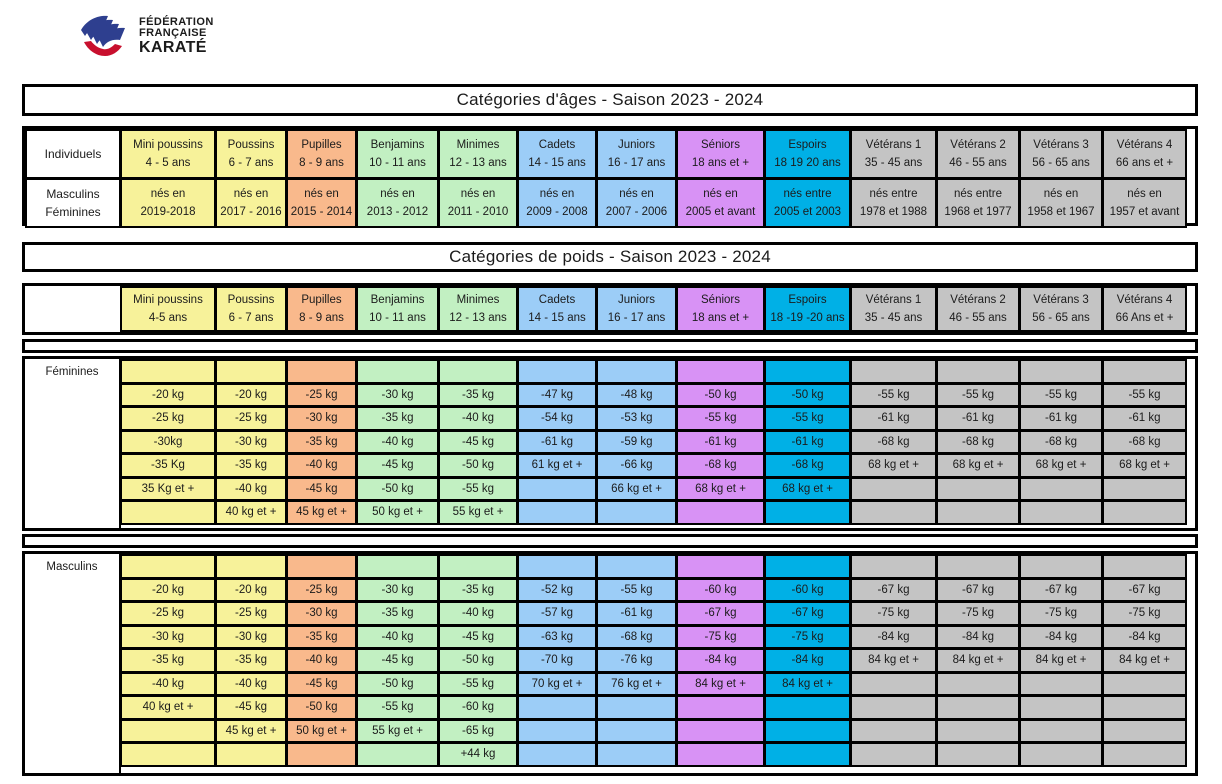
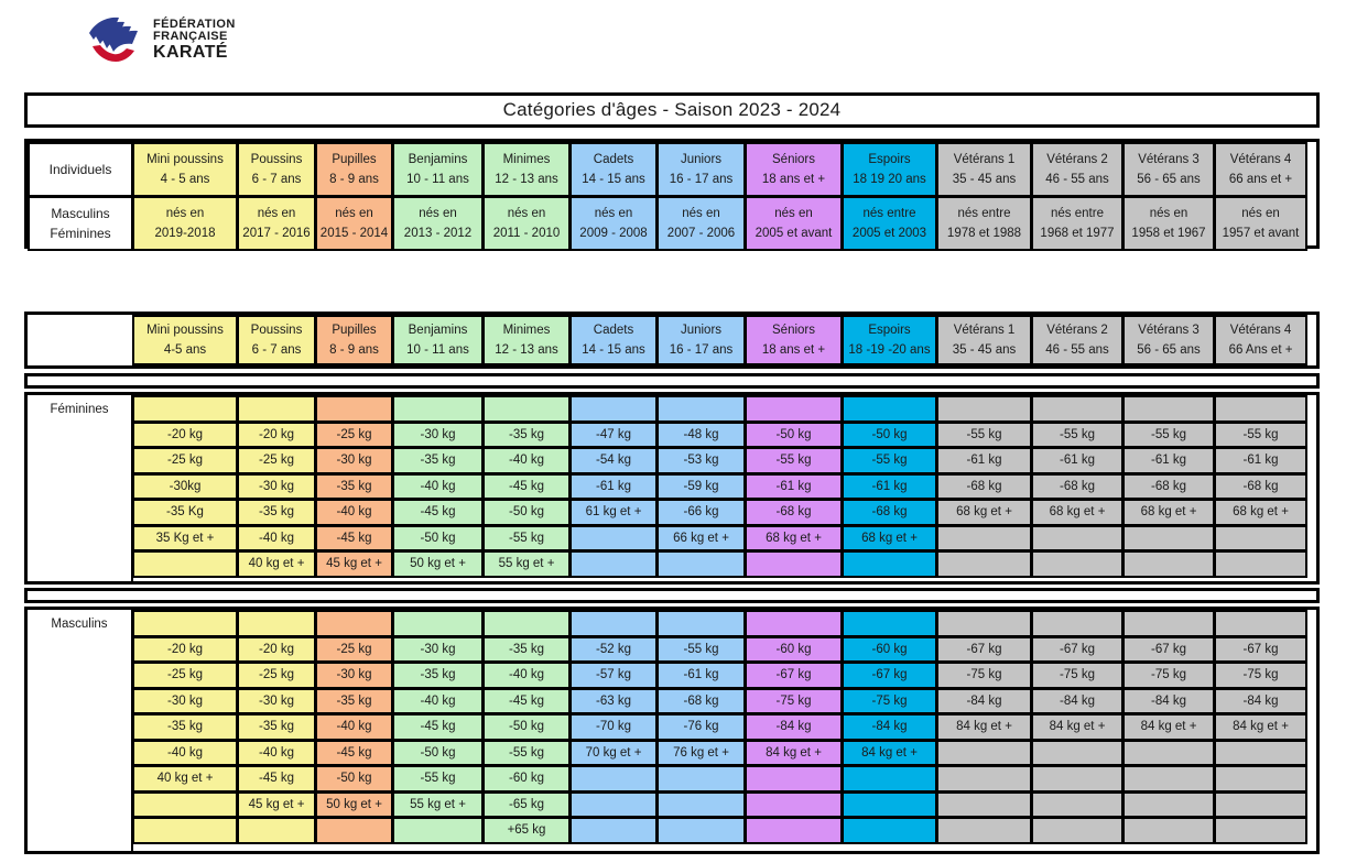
  FÉDÉRATION
  FRANÇAISE
  KARATÉ
  Catégories d'âges - Saison 2023 - 2024
  Individuels
  Mini poussins
  4 - 5 ans
  Poussins
  6 - 7 ans
  Pupilles
  8 - 9 ans
  Benjamins
  10 - 11 ans
  Minimes
  12 - 13 ans
  Cadets
  14 - 15 ans
  Juniors
  16 - 17 ans
  Séniors
  18 ans et +
  Espoirs
  18 19 20 ans
  Vétérans 1
  35 - 45 ans
  Vétérans 2
  46 - 55 ans
  Vétérans 3
  56 - 65 ans
  Vétérans 4
  66 ans et +
  Masculins
  Féminines
  nés en
  2019-2018
  nés en
  2017 - 2016
  nés en
  2015 - 2014
  nés en
  2013 - 2012
  nés en
  2011 - 2010
  nés en
  2009 - 2008
  nés en
  2007 - 2006
  nés en
  2005 et avant
  nés entre
  2005 et 2003
  nés entre
  1978 et 1988
  nés entre
  1968 et 1977
  nés en
  1958 et 1967
  nés en
  1957 et avant
- Catégories de poids - Saison 2023 - 2024
  Mini poussins
  4-5 ans
  Poussins
  6 - 7 ans
  Pupilles
  8 - 9 ans
  Benjamins
  10 - 11 ans
  Minimes
  12 - 13 ans
  Cadets
  14 - 15 ans
  Juniors
  16 - 17 ans
  Séniors
  18 ans et +
  Espoirs
  18 -19 -20 ans
  Vétérans 1
  35 - 45 ans
  Vétérans 2
  46 - 55 ans
  Vétérans 3
  56 - 65 ans
  Vétérans 4
  66 Ans et +
  Féminines
  -20 kg
  -20 kg
  -25 kg
  -30 kg
  -35 kg
  -47 kg
  -48 kg
  -50 kg
  -50 kg
  -55 kg
  -55 kg
  -55 kg
  -55 kg
  -25 kg
  -25 kg
  -30 kg
  -35 kg
  -40 kg
  -54 kg
  -53 kg
  -55 kg
  -55 kg
  -61 kg
  -61 kg
  -61 kg
  -61 kg
  -30kg
  -30 kg
  -35 kg
  -40 kg
  -45 kg
  -61 kg
  -59 kg
  -61 kg
  -61 kg
  -68 kg
  -68 kg
  -68 kg
  -68 kg
  -35 Kg
  -35 kg
  -40 kg
  -45 kg
  -50 kg
  61 kg et +
  -66 kg
  -68 kg
  -68 kg
  68 kg et +
  68 kg et +
  68 kg et +
  68 kg et +
  35 Kg et +
  -40 kg
  -45 kg
  -50 kg
  -55 kg
  66 kg et +
  68 kg et +
  68 kg et +
  40 kg et +
  45 kg et +
  50 kg et +
  55 kg et +
  Masculins
  -20 kg
  -20 kg
  -25 kg
  -30 kg
  -35 kg
  -52 kg
  -55 kg
  -60 kg
  -60 kg
  -67 kg
  -67 kg
  -67 kg
  -67 kg
  -25 kg
  -25 kg
  -30 kg
  -35 kg
  -40 kg
  -57 kg
  -61 kg
  -67 kg
  -67 kg
  -75 kg
  -75 kg
  -75 kg
  -75 kg
  -30 kg
  -30 kg
  -35 kg
  -40 kg
  -45 kg
  -63 kg
  -68 kg
  -75 kg
  -75 kg
  -84 kg
  -84 kg
  -84 kg
  -84 kg
  -35 kg
  -35 kg
  -40 kg
  -45 kg
  -50 kg
  -70 kg
  -76 kg
  -84 kg
  -84 kg
  84 kg et +
  84 kg et +
  84 kg et +
  84 kg et +
  -40 kg
  -40 kg
  -45 kg
  -50 kg
  -55 kg
  70 kg et +
  76 kg et +
  84 kg et +
  84 kg et +
  40 kg et +
  -45 kg
  -50 kg
  -55 kg
  -60 kg
  45 kg et +
  50 kg et +
  55 kg et +
  -65 kg
- +44 kg
+ +65 kg
